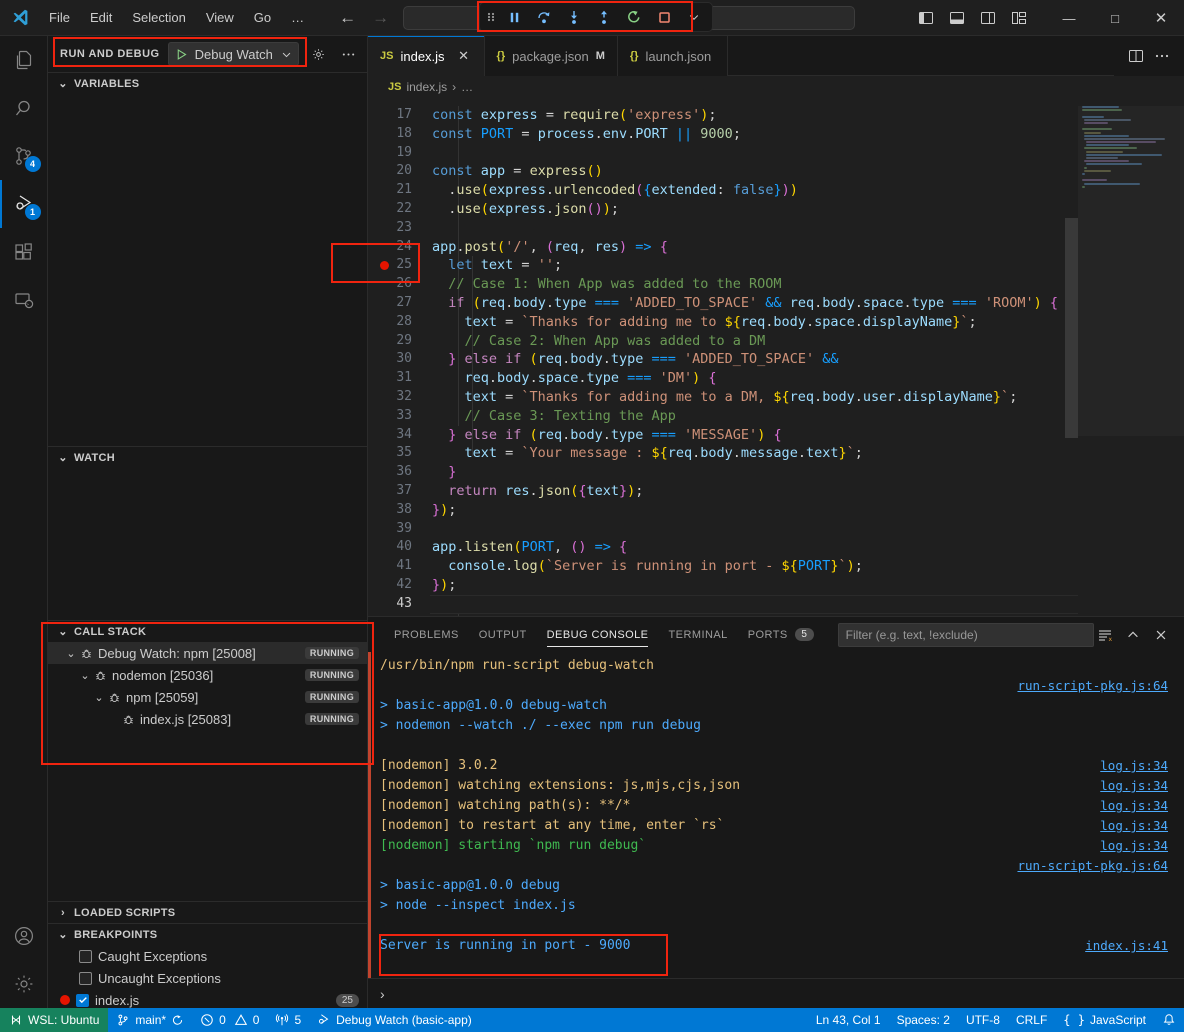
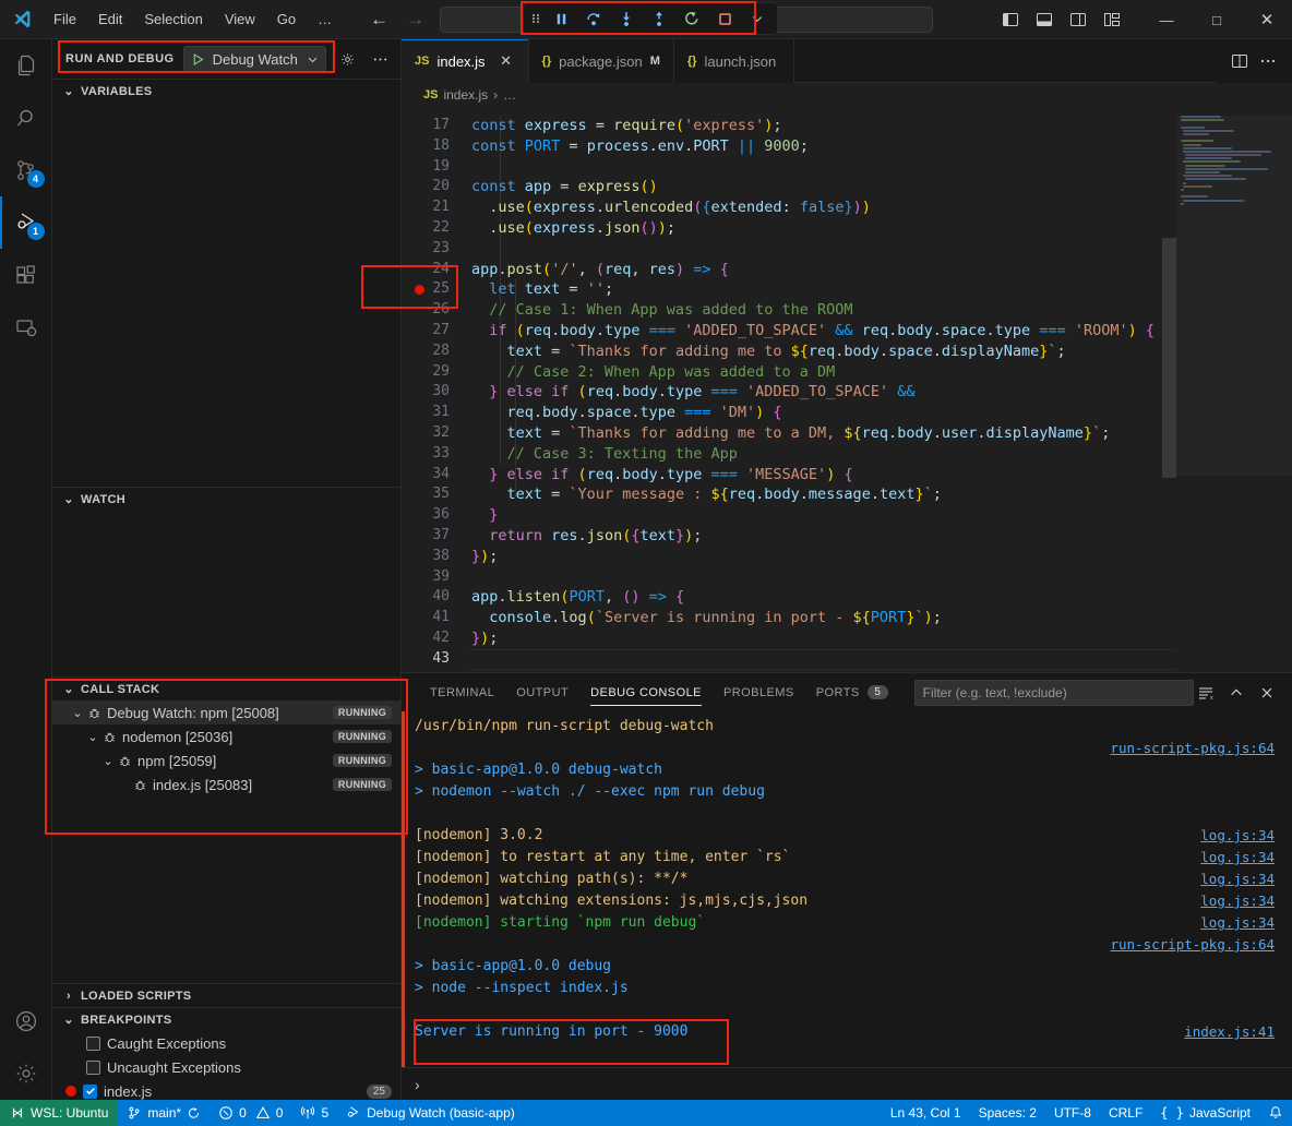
  File
  Edit
  Selection
  View
  Go
  …
  ←
  →
  —
  □
  ✕
  4
  1
  RUN AND DEBUG
  Debug Watch
  ⌄
  VARIABLES
  ⌄
  WATCH
  ⌄
  CALL STACK
  ⌄
  Debug Watch: npm [25008]
  RUNNING
  ⌄
  nodemon [25036]
  RUNNING
  ⌄
  npm [25059]
  RUNNING
  index.js [25083]
  RUNNING
  ›
  LOADED SCRIPTS
  ⌄
  BREAKPOINTS
  Caught Exceptions
  Uncaught Exceptions
  index.js
  25
  JS
  index.js
  ✕
  {}
  package.json
  M
  {}
  launch.json
  JS
  index.js
  ›
  …
  17
  18
  19
  20
  21
  22
  23
  24
  25
  26
  27
  28
  29
  30
  31
  32
  33
  34
  35
  36
  37
  38
  39
  40
  41
  42
  43
  const express = require('express');
  const PORT = process.env.PORT || 9000;
  const app = express()
  .use(express.urlencoded({extended: false}))
  .use(express.json());
  app.post('/', (req, res) => {
  let text = '';
  // Case 1: When App was added to the ROOM
  if (req.body.type === 'ADDED_TO_SPACE' && req.body.space.type === 'ROOM') {
  text = `Thanks for adding me to ${req.body.space.displayName}`;
  // Case 2: When App was added to a DM
  } else if (req.body.type === 'ADDED_TO_SPACE' &&
  req.body.space.type === 'DM') {
  text = `Thanks for adding me to a DM, ${req.body.user.displayName}`;
  // Case 3: Texting the App
  } else if (req.body.type === 'MESSAGE') {
  text = `Your message : ${req.body.message.text}`;
  }
  return res.json({text});
  });
  app.listen(PORT, () => {
  console.log(`Server is running in port - ${PORT}`);
  });
- PROBLEMS
+ TERMINAL
  OUTPUT
  DEBUG CONSOLE
- TERMINAL
+ PROBLEMS
  PORTS
  5
  Filter (e.g. text, !exclude)
  /usr/bin/npm run-script debug-watch
  run-script-pkg.js:64
  > basic-app@1.0.0 debug-watch
  > nodemon --watch ./ --exec npm run debug
  [nodemon] 3.0.2
  log.js:34
- [nodemon] watching extensions: js,mjs,cjs,json
+ [nodemon] to restart at any time, enter `rs`
  log.js:34
  [nodemon] watching path(s): **/*
  log.js:34
- [nodemon] to restart at any time, enter `rs`
+ [nodemon] watching extensions: js,mjs,cjs,json
  log.js:34
  [nodemon] starting `npm run debug`
  log.js:34
  run-script-pkg.js:64
  > basic-app@1.0.0 debug
  > node --inspect index.js
  Server is running in port - 9000
  index.js:41
  ›
  WSL: Ubuntu
  main*
  0
  0
  5
  Debug Watch (basic-app)
  Ln 43, Col 1
  Spaces: 2
  UTF-8
  CRLF
  { }
  JavaScript
